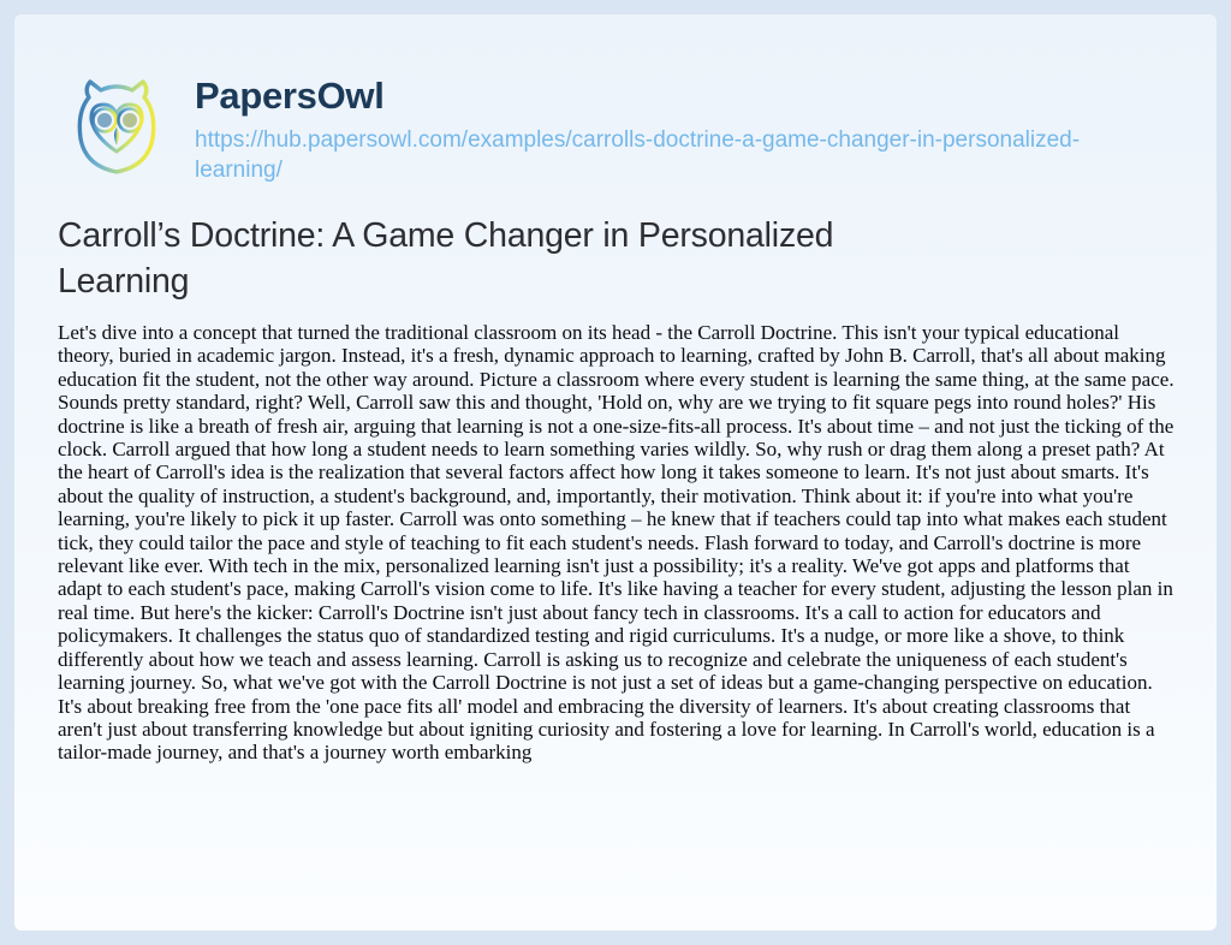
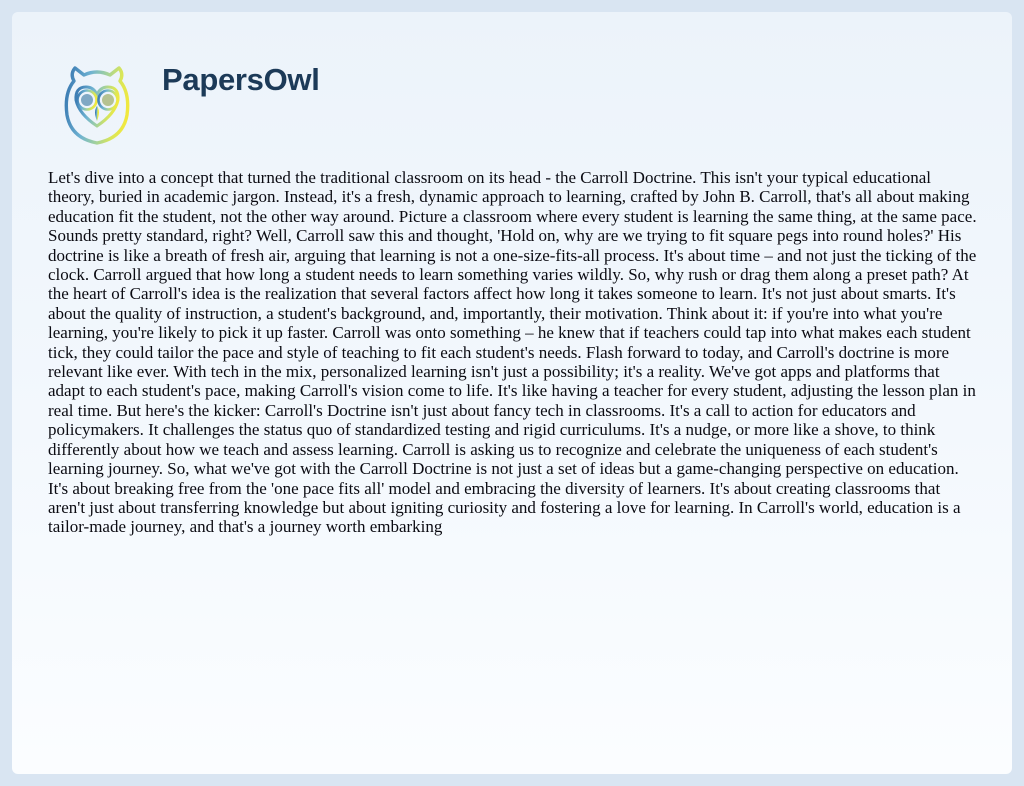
  PapersOwl
- https://hub.papersowl.com/examples/carrolls-doctrine-a-game-changer-in-personalized-learning/
- Carroll’s Doctrine: A Game Changer in Personalized Learning
  Let's dive into a concept that turned the traditional classroom on its head - the Carroll Doctrine. This isn't your typical educational theory, buried in academic jargon. Instead, it's a fresh, dynamic approach to learning, crafted by John B. Carroll, that's all about making education fit the student, not the other way around. Picture a classroom where every student is learning the same thing, at the same pace. Sounds pretty standard, right? Well, Carroll saw this and thought, 'Hold on, why are we trying to fit square pegs into round holes?' His doctrine is like a breath of fresh air, arguing that learning is not a one-size-fits-all process. It's about time – and not just the ticking of the clock. Carroll argued that how long a student needs to learn something varies wildly. So, why rush or drag them along a preset path? At the heart of Carroll's idea is the realization that several factors affect how long it takes someone to learn. It's not just about smarts. It's about the quality of instruction, a student's background, and, importantly, their motivation. Think about it: if you're into what you're learning, you're likely to pick it up faster. Carroll was onto something – he knew that if teachers could tap into what makes each student tick, they could tailor the pace and style of teaching to fit each student's needs. Flash forward to today, and Carroll's doctrine is more relevant like ever. With tech in the mix, personalized learning isn't just a possibility; it's a reality. We've got apps and platforms that adapt to each student's pace, making Carroll's vision come to life. It's like having a teacher for every student, adjusting the lesson plan in real time. But here's the kicker: Carroll's Doctrine isn't just about fancy tech in classrooms. It's a call to action for educators and policymakers. It challenges the status quo of standardized testing and rigid curriculums. It's a nudge, or more like a shove, to think differently about how we teach and assess learning. Carroll is asking us to recognize and celebrate the uniqueness of each student's learning journey. So, what we've got with the Carroll Doctrine is not just a set of ideas but a game-changing perspective on education. It's about breaking free from the 'one pace fits all' model and embracing the diversity of learners. It's about creating classrooms that aren't just about transferring knowledge but about igniting curiosity and fostering a love for learning. In Carroll's world, education is a tailor-made journey, and that's a journey worth embarking
